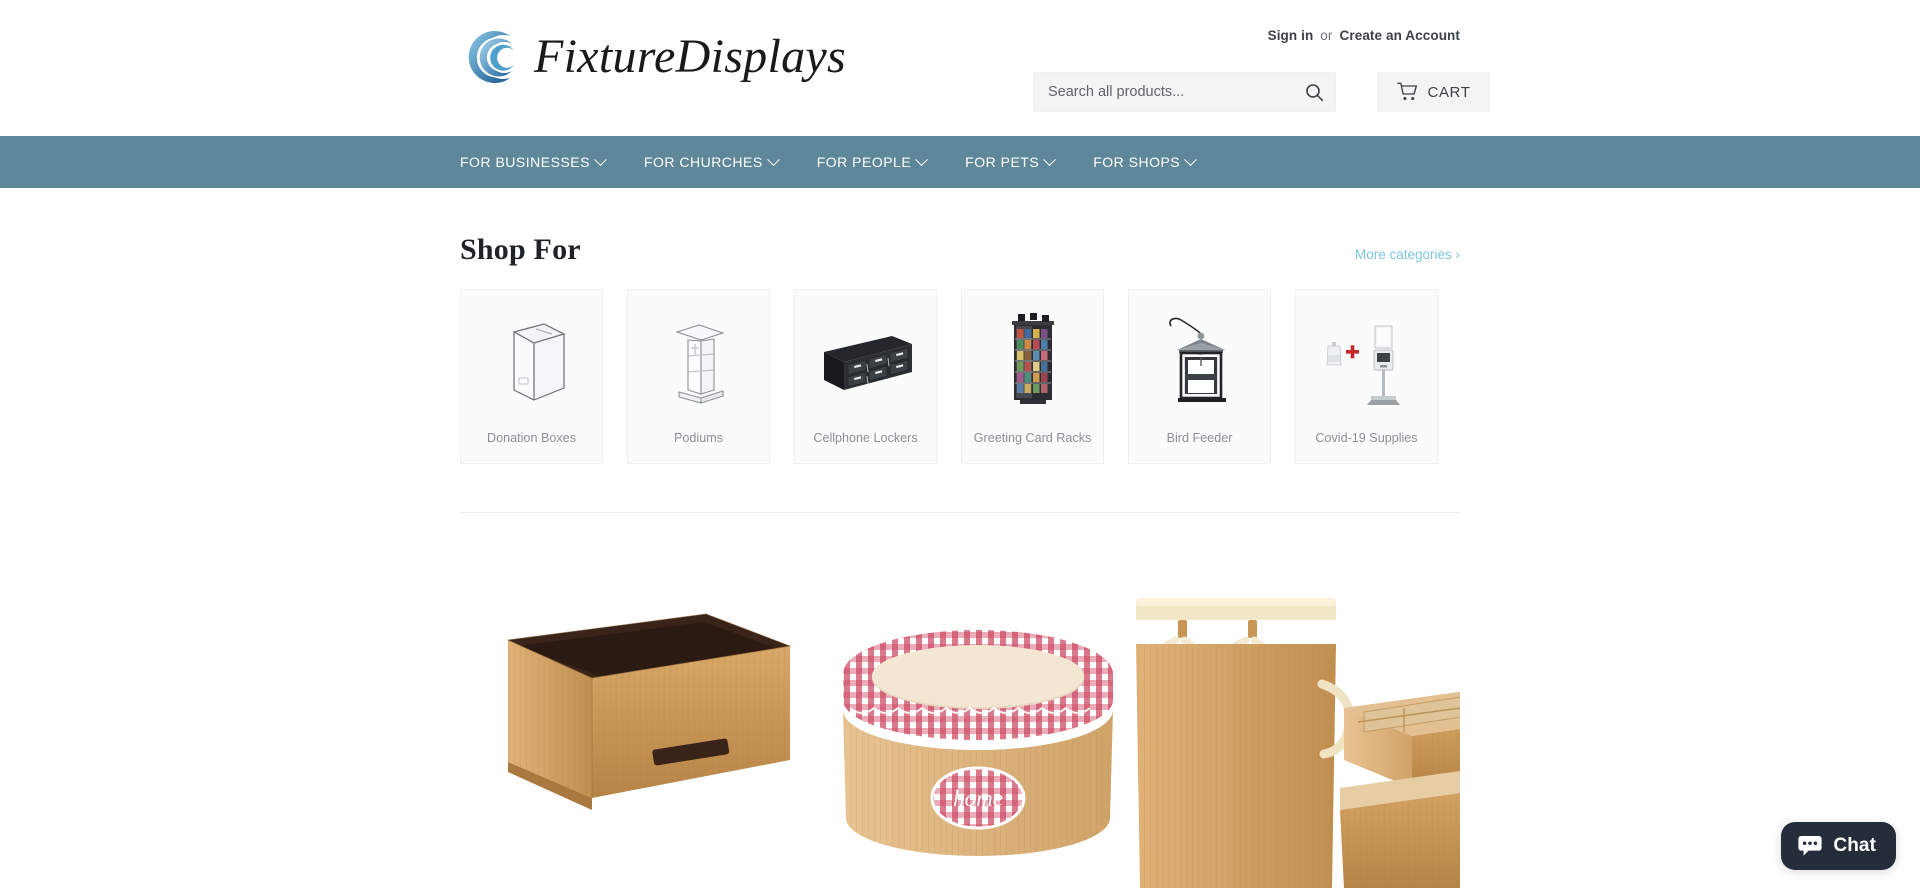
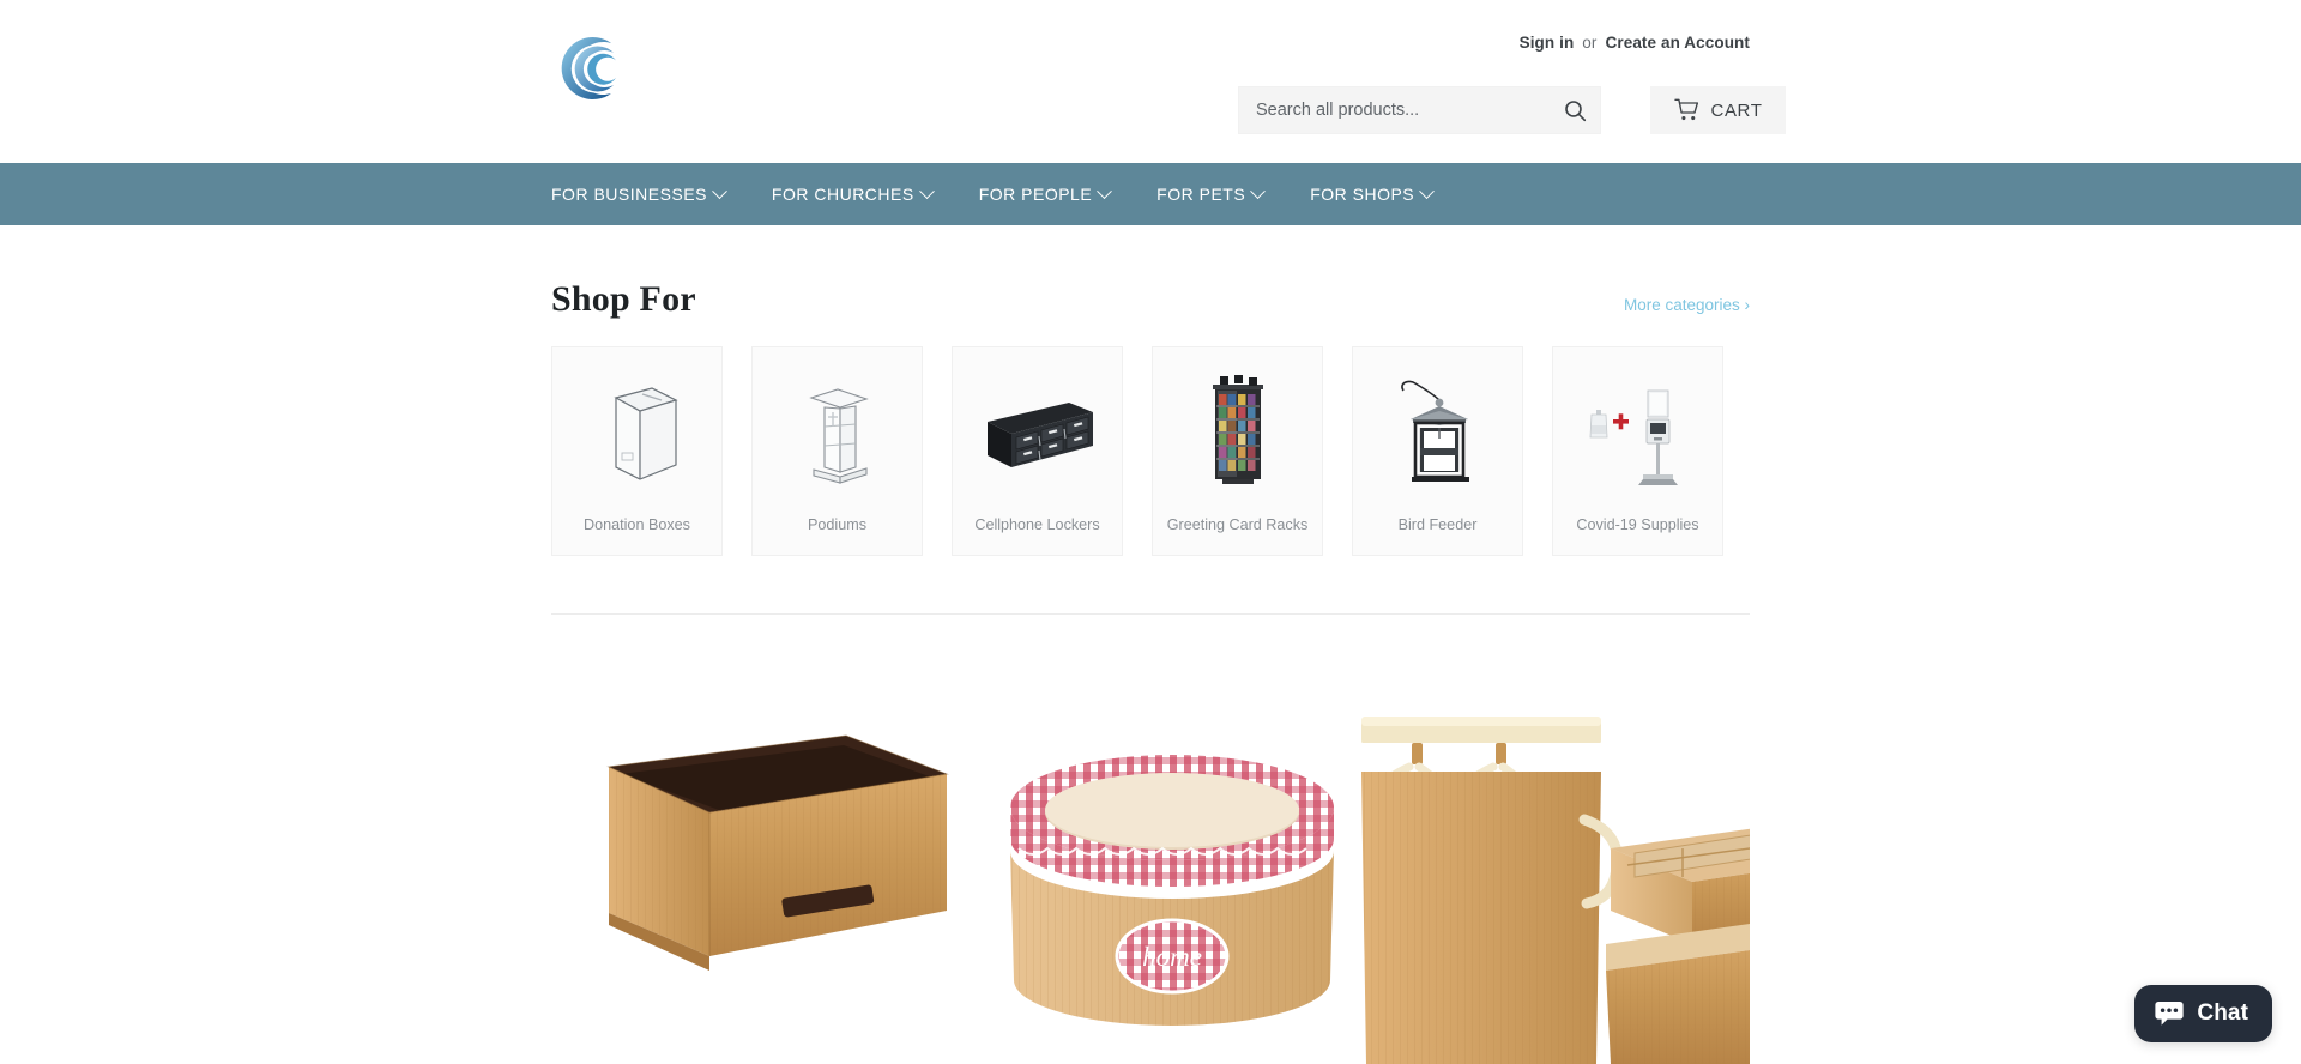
  Sign in or Create an Account
- FixtureDisplays
  Search all products...
  CART
  FOR BUSINESSES
  FOR CHURCHES
  FOR PEOPLE
  FOR PETS
  FOR SHOPS
  Shop For
  More categories ›
  Donation Boxes
  Podiums
  Cellphone Lockers
  Greeting Card Racks
  Bird Feeder
  Covid-19 Supplies
  home
  Chat
